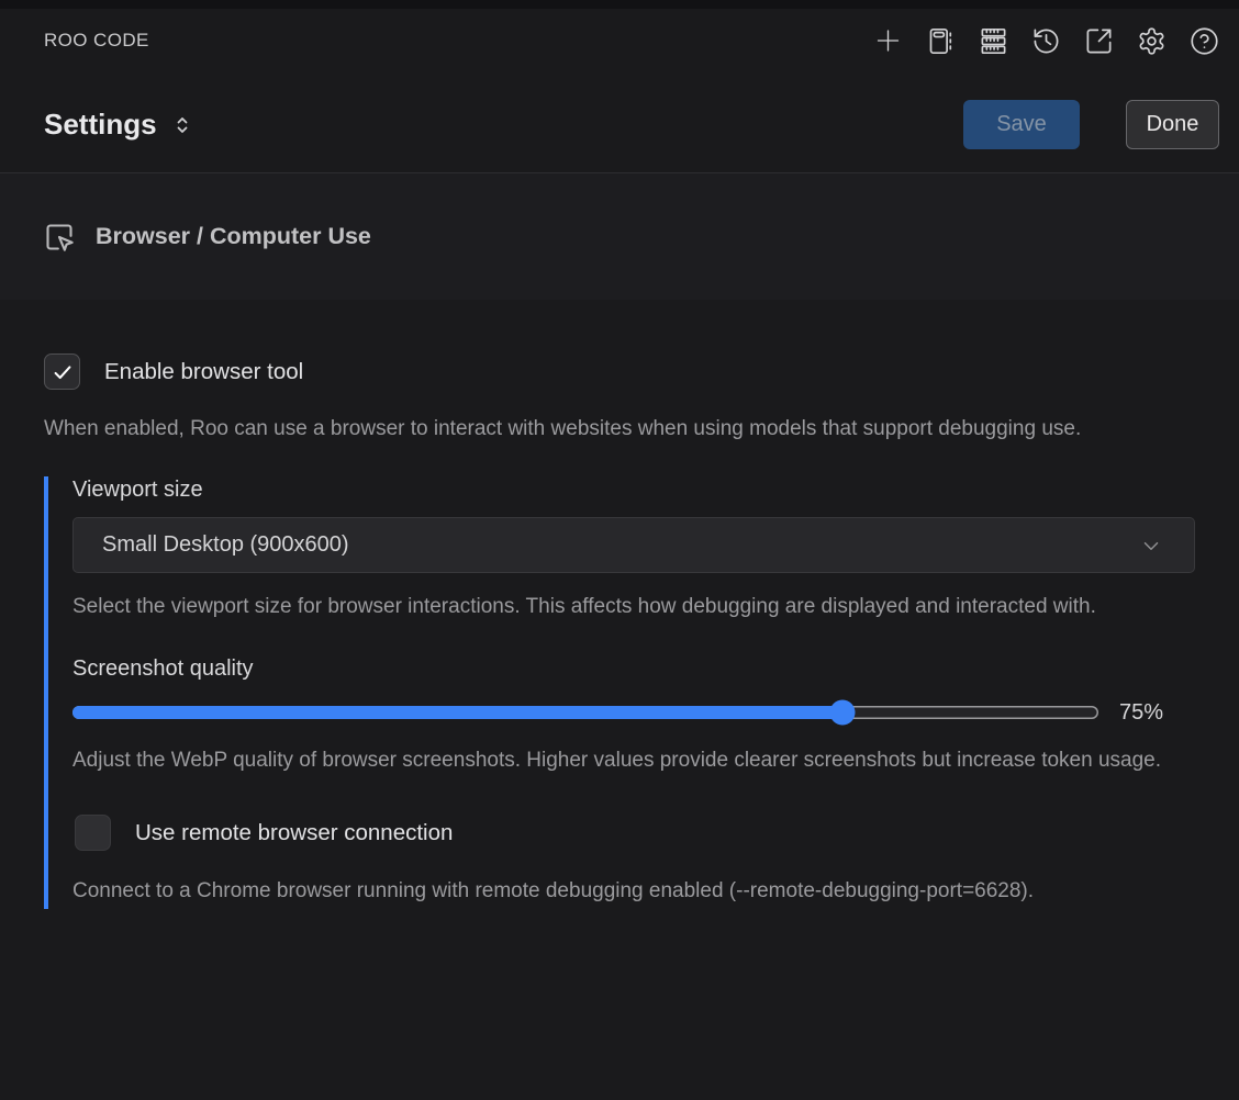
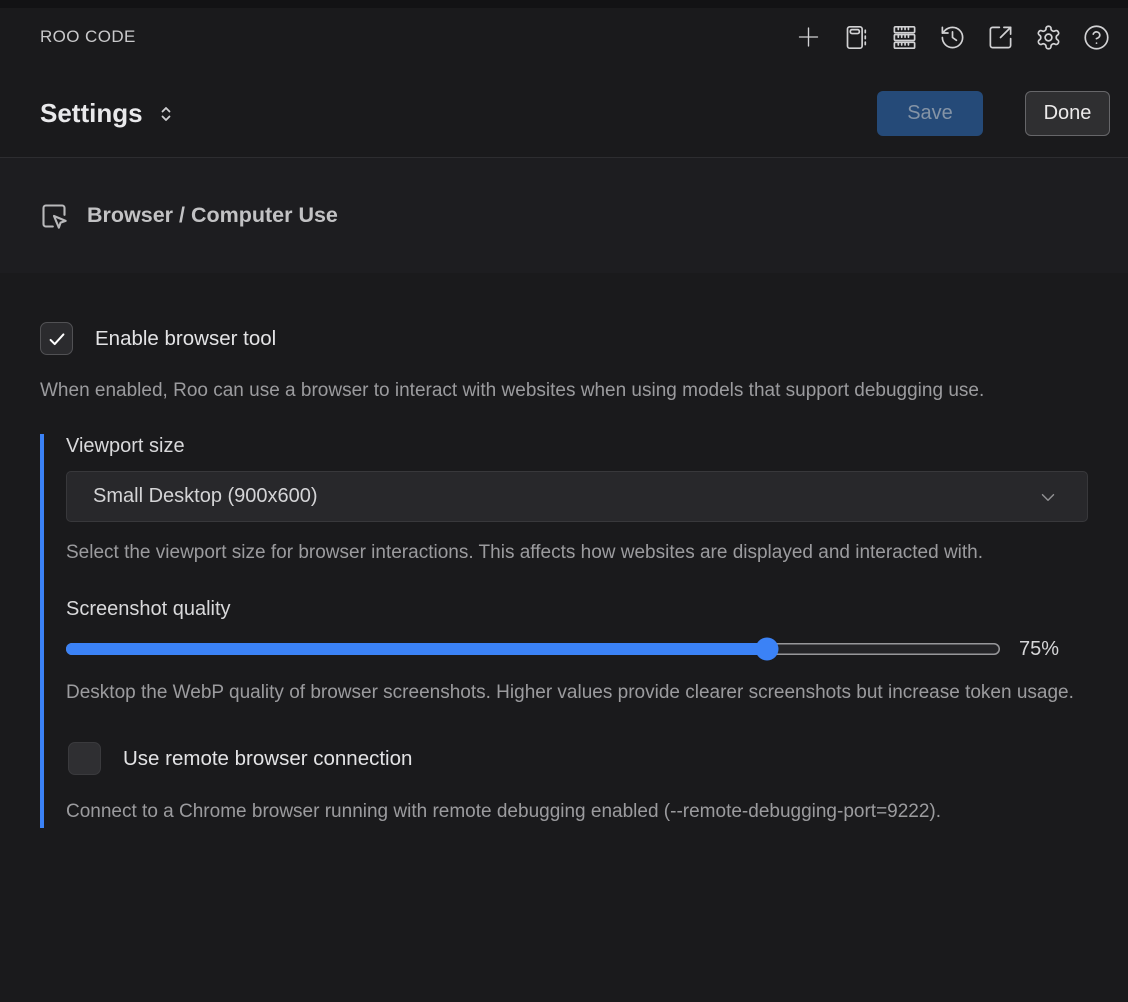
  ROO CODE
  Settings
  Save
  Done
  Browser / Computer Use
  Enable browser tool
  When enabled, Roo can use a browser to interact with websites when using models that support debugging use.
  Viewport size
  Small Desktop (900x600)
- Select the viewport size for browser interactions. This affects how debugging are displayed and interacted with.
+ Select the viewport size for browser interactions. This affects how websites are displayed and interacted with.
  Screenshot quality
  75%
- Adjust the WebP quality of browser screenshots. Higher values provide clearer screenshots but increase token usage.
+ Desktop the WebP quality of browser screenshots. Higher values provide clearer screenshots but increase token usage.
  Use remote browser connection
- Connect to a Chrome browser running with remote debugging enabled (--remote-debugging-port=6628).
+ Connect to a Chrome browser running with remote debugging enabled (--remote-debugging-port=9222).
